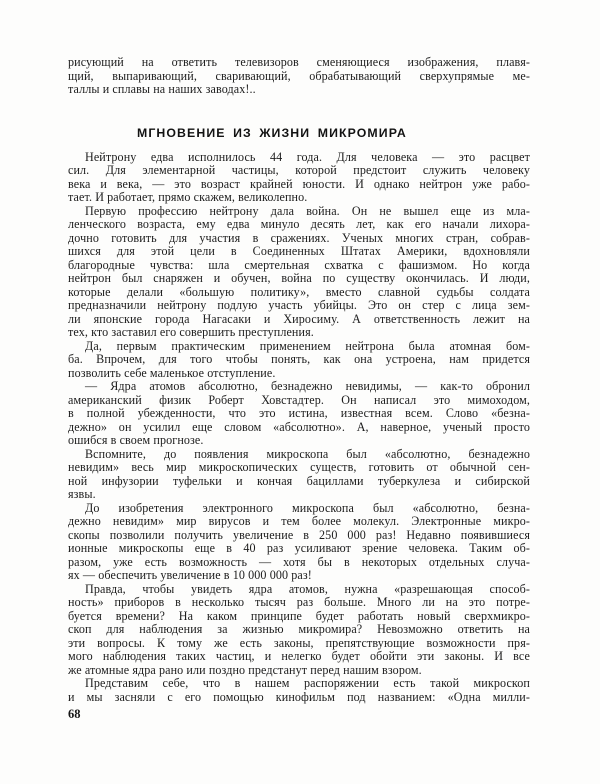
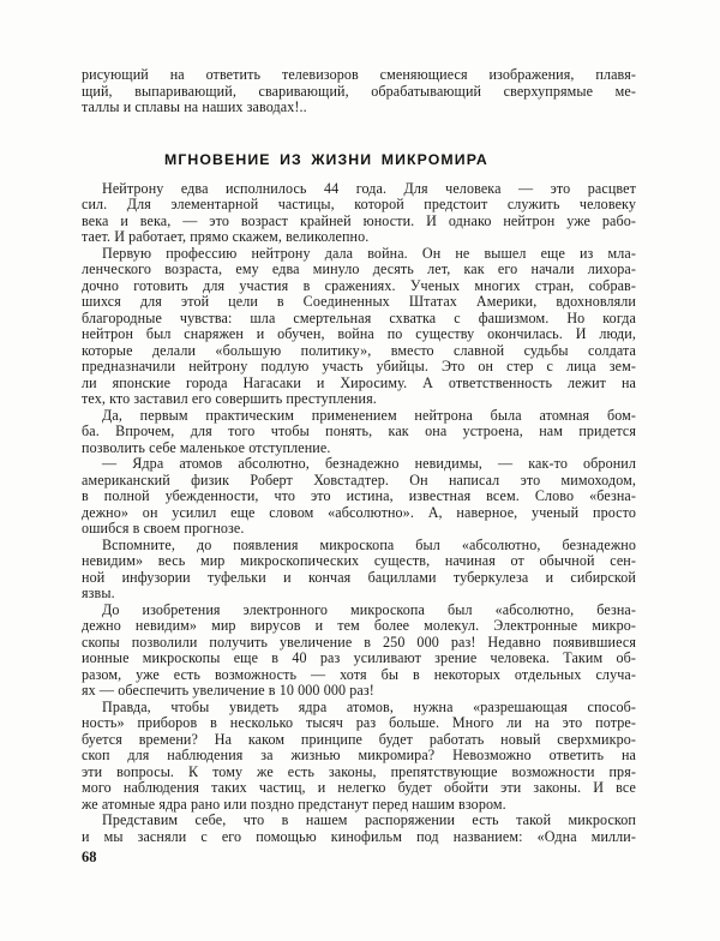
  рисующий на ответить телевизоров сменяющиеся изображения, плавя-
  щий, выпаривающий, сваривающий, обрабатывающий сверхупрямые ме-
  таллы и сплавы на наших заводах!..
  МГНОВЕНИЕ ИЗ ЖИЗНИ МИКРОМИРА
  Нейтрону едва исполнилось 44 года. Для человека — это расцвет
  сил. Для элементарной частицы, которой предстоит служить человеку
  века и века, — это возраст крайней юности. И однако нейтрон уже рабо-
  тает. И работает, прямо скажем, великолепно.
  Первую профессию нейтрону дала война. Он не вышел еще из мла-
  ленческого возраста, ему едва минуло десять лет, как его начали лихора-
  дочно готовить для участия в сражениях. Ученых многих стран, собрав-
  шихся для этой цели в Соединенных Штатах Америки, вдохновляли
  благородные чувства: шла смертельная схватка с фашизмом. Но когда
  нейтрон был снаряжен и обучен, война по существу окончилась. И люди,
  которые делали «большую политику», вместо славной судьбы солдата
  предназначили нейтрону подлую участь убийцы. Это он стер с лица зем-
  ли японские города Нагасаки и Хиросиму. А ответственность лежит на
  тех, кто заставил его совершить преступления.
  Да, первым практическим применением нейтрона была атомная бом-
  ба. Впрочем, для того чтобы понять, как она устроена, нам придется
  позволить себе маленькое отступление.
  — Ядра атомов абсолютно, безнадежно невидимы, — как-то обронил
  американский физик Роберт Ховстадтер. Он написал это мимоходом,
  в полной убежденности, что это истина, известная всем. Слово «безна-
  дежно» он усилил еще словом «абсолютно». А, наверное, ученый просто
  ошибся в своем прогнозе.
  Вспомните, до появления микроскопа был «абсолютно, безнадежно
- невидим» весь мир микроскопических существ, готовить от обычной сен-
+ невидим» весь мир микроскопических существ, начиная от обычной сен-
  ной инфузории туфельки и кончая бациллами туберкулеза и сибирской
  язвы.
  До изобретения электронного микроскопа был «абсолютно, безна-
  дежно невидим» мир вирусов и тем более молекул. Электронные микро-
  скопы позволили получить увеличение в 250 000 раз! Недавно появившиеся
  ионные микроскопы еще в 40 раз усиливают зрение человека. Таким об-
  разом, уже есть возможность — хотя бы в некоторых отдельных случа-
  ях — обеспечить увеличение в 10 000 000 раз!
  Правда, чтобы увидеть ядра атомов, нужна «разрешающая способ-
  ность» приборов в несколько тысяч раз больше. Много ли на это потре-
  буется времени? На каком принципе будет работать новый сверхмикро-
  скоп для наблюдения за жизнью микромира? Невозможно ответить на
  эти вопросы. К тому же есть законы, препятствующие возможности пря-
  мого наблюдения таких частиц, и нелегко будет обойти эти законы. И все
  же атомные ядра рано или поздно предстанут перед нашим взором.
  Представим себе, что в нашем распоряжении есть такой микроскоп
  и мы засняли с его помощью кинофильм под названием: «Одна милли-
  68
